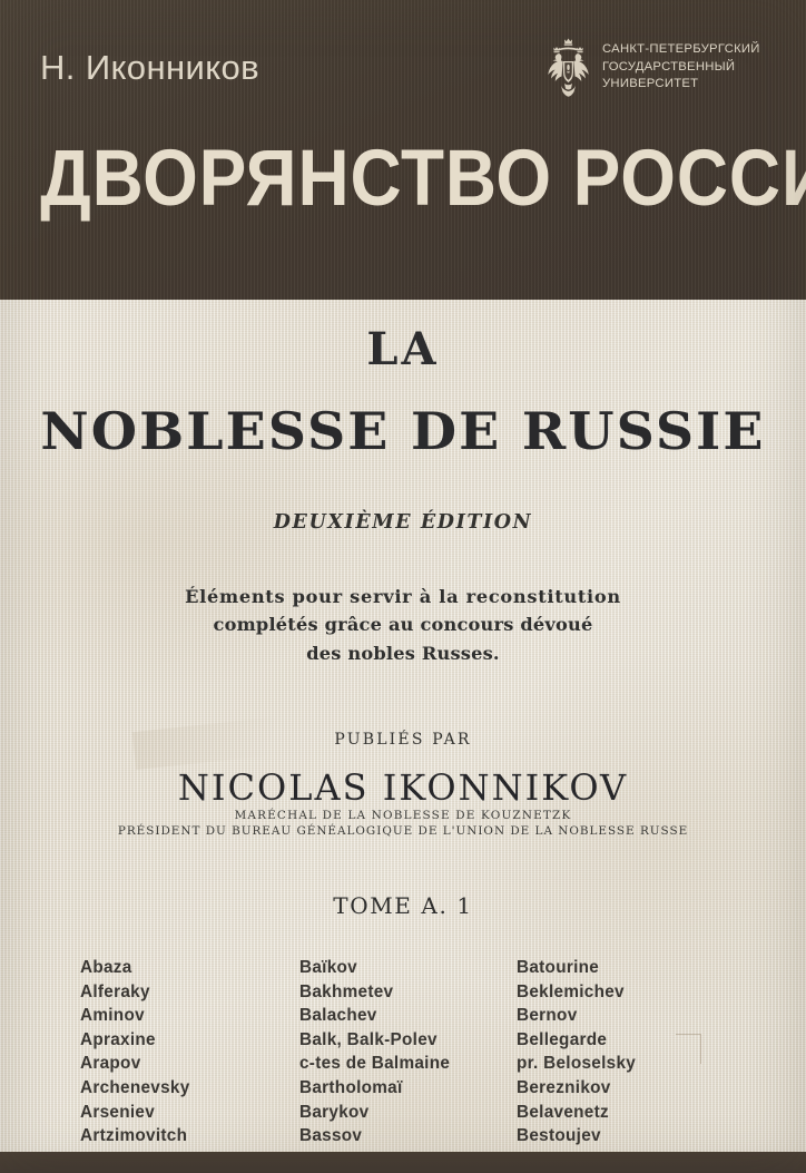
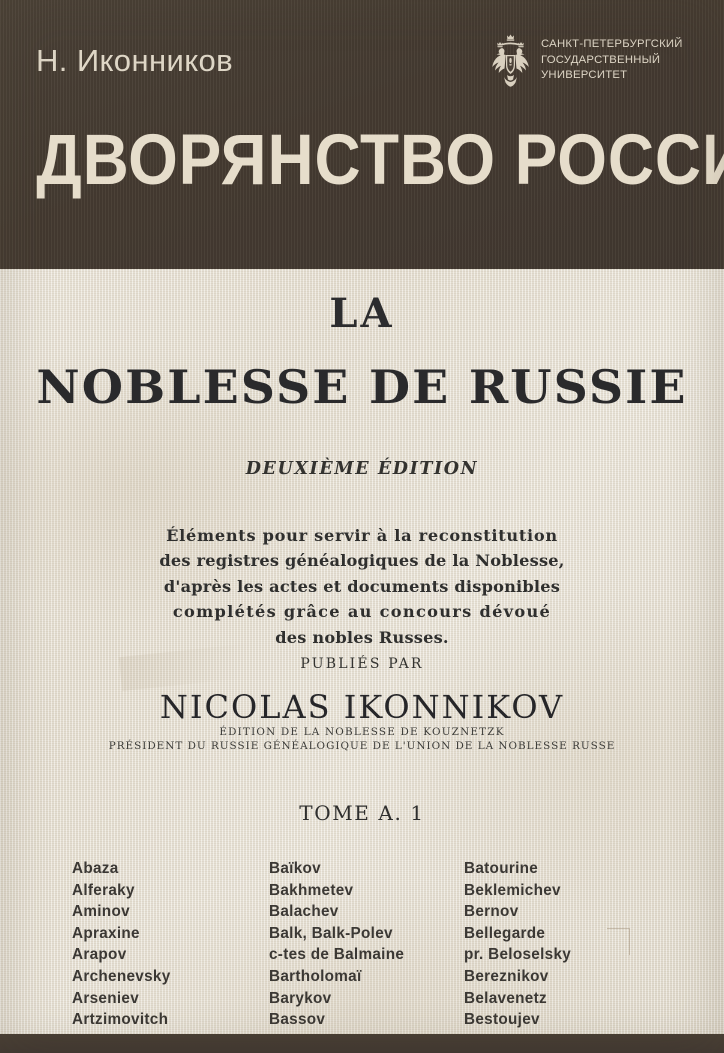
  Н. Иконников
  САНКТ-ПЕТЕРБУРГСКИЙ
  ГОСУДАРСТВЕННЫЙ
  УНИВЕРСИТЕТ
  ДВОРЯНСТВО РОСС
  LA
  NOBLESSE DE RUSSIE
  DEUXIÈME ÉDITION
  Éléments pour servir à la reconstitution
+ des registres généalogiques de la Noblesse,
+ d'après les actes et documents disponibles
  complétés grâce au concours dévoué
  des nobles Russes.
  PUBLIÉS PAR
  NICOLAS IKONNIKOV
- MARÉCHAL DE LA NOBLESSE DE KOUZNETZK
+ ÉDITION DE LA NOBLESSE DE KOUZNETZK
- PRÉSIDENT DU BUREAU GÉNÉALOGIQUE DE L'UNION DE LA NOBLESSE RUSSE
+ PRÉSIDENT DU RUSSIE GÉNÉALOGIQUE DE L'UNION DE LA NOBLESSE RUSSE
  TOME A. 1
  Abaza
  Alferaky
  Aminov
  Apraxine
  Arapov
  Archenevsky
  Arseniev
  Artzimovitch
  Baïkov
  Bakhmetev
  Balachev
  Balk, Balk-Polev
  c-tes de Balmaine
  Bartholomaï
  Barykov
  Bassov
  Batourine
  Beklemichev
  Bernov
  Bellegarde
  pr. Beloselsky
  Bereznikov
  Belavenetz
  Bestoujev
